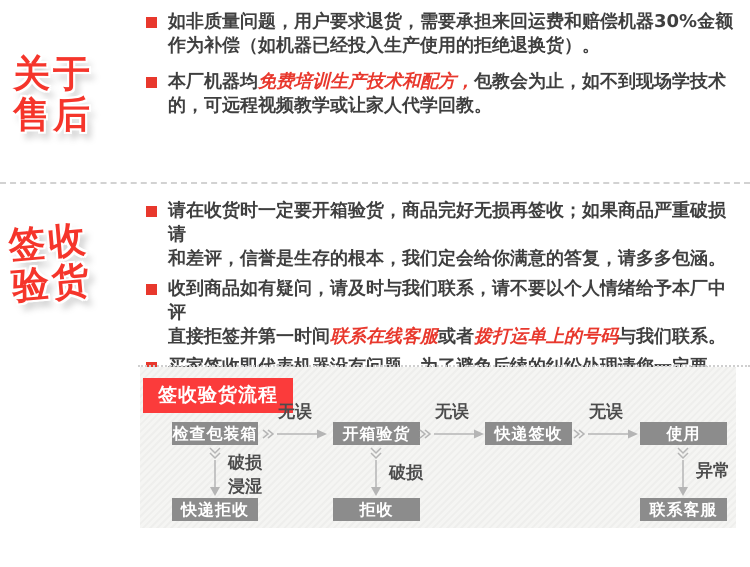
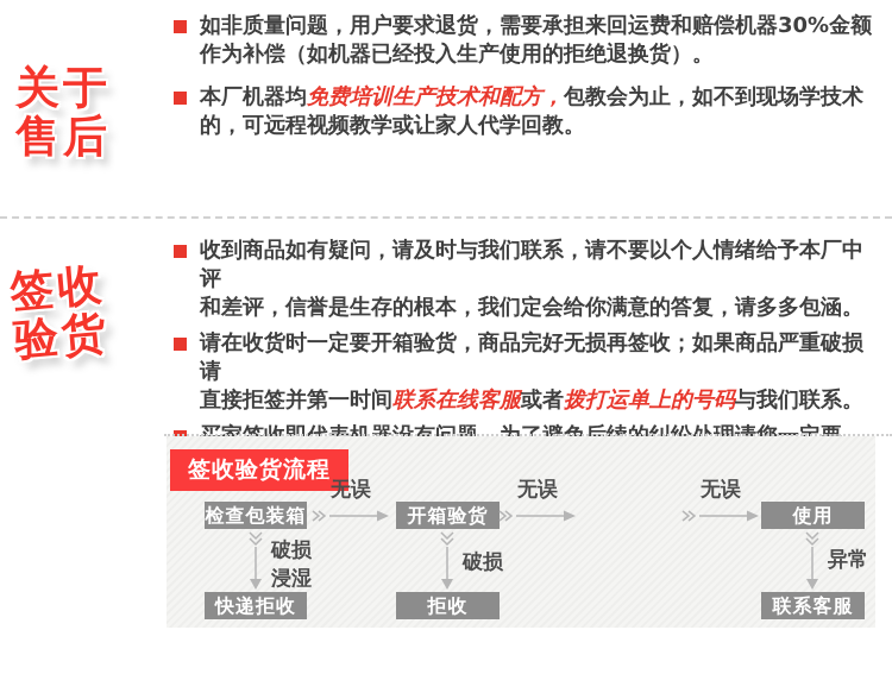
  关于
  售后
  如非质量问题，用户要求退货，需要承担来回运费和赔偿机器30%金额
  作为补偿（如机器已经投入生产使用的拒绝退换货）。
  本厂机器均免费培训生产技术和配方，包教会为止，如不到现场学技术
  的，可远程视频教学或让家人代学回教。
- 请在收货时一定要开箱验货，商品完好无损再签收；如果商品严重破损请
+ 收到商品如有疑问，请及时与我们联系，请不要以个人情绪给予本厂中评
  和差评，信誉是生存的根本，我们定会给你满意的答复，请多多包涵。
- 收到商品如有疑问，请及时与我们联系，请不要以个人情绪给予本厂中评
+ 请在收货时一定要开箱验货，商品完好无损再签收；如果商品严重破损请
  直接拒签并第一时间联系在线客服或者拨打运单上的号码与我们联系。
  签收验货流程
  检查包装箱
  开箱验货
- 快递签收
  使用
  无误
  无误
  无误
  破损
  浸湿
  破损
  异常
  快递拒收
  拒收
  联系客服
